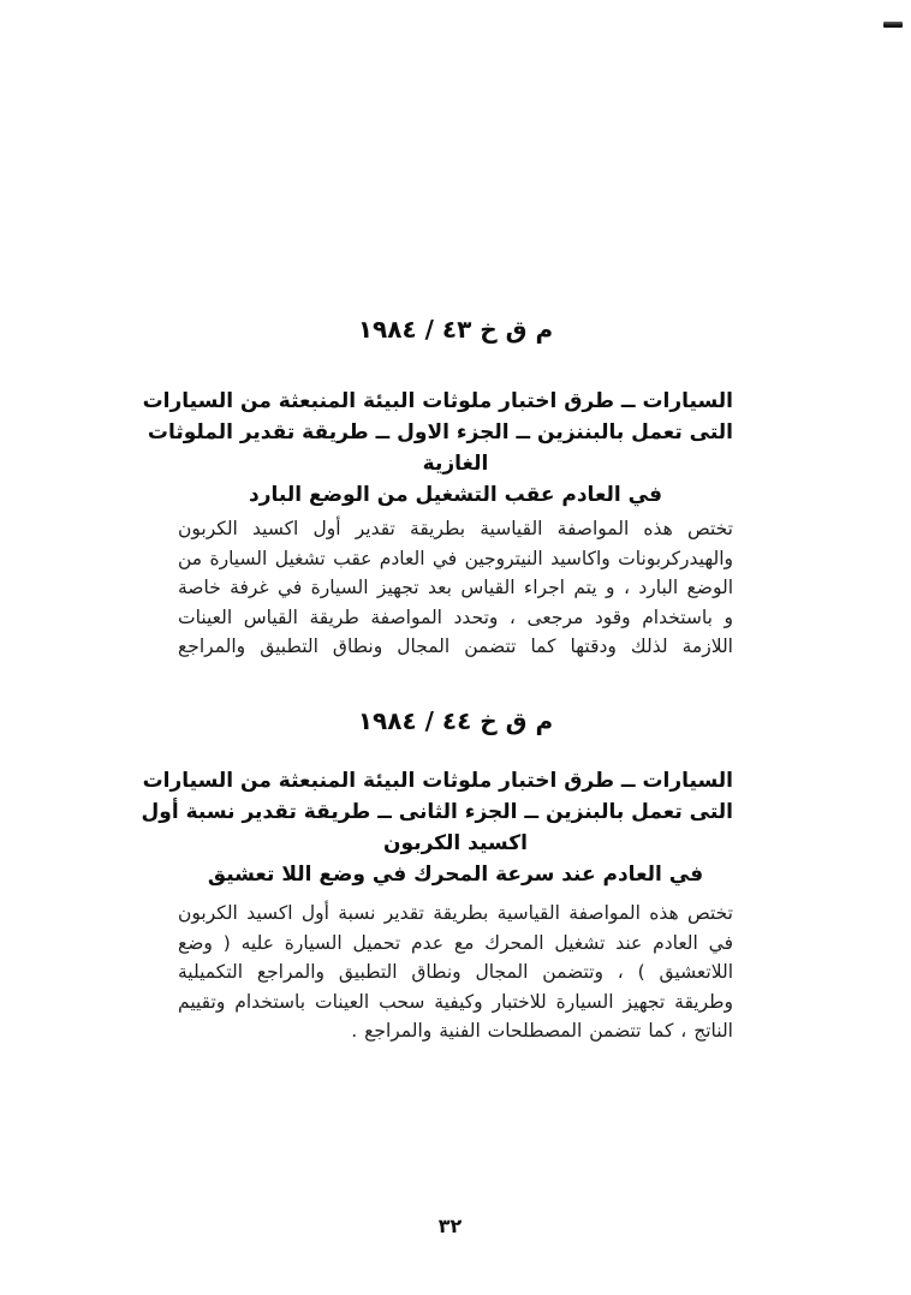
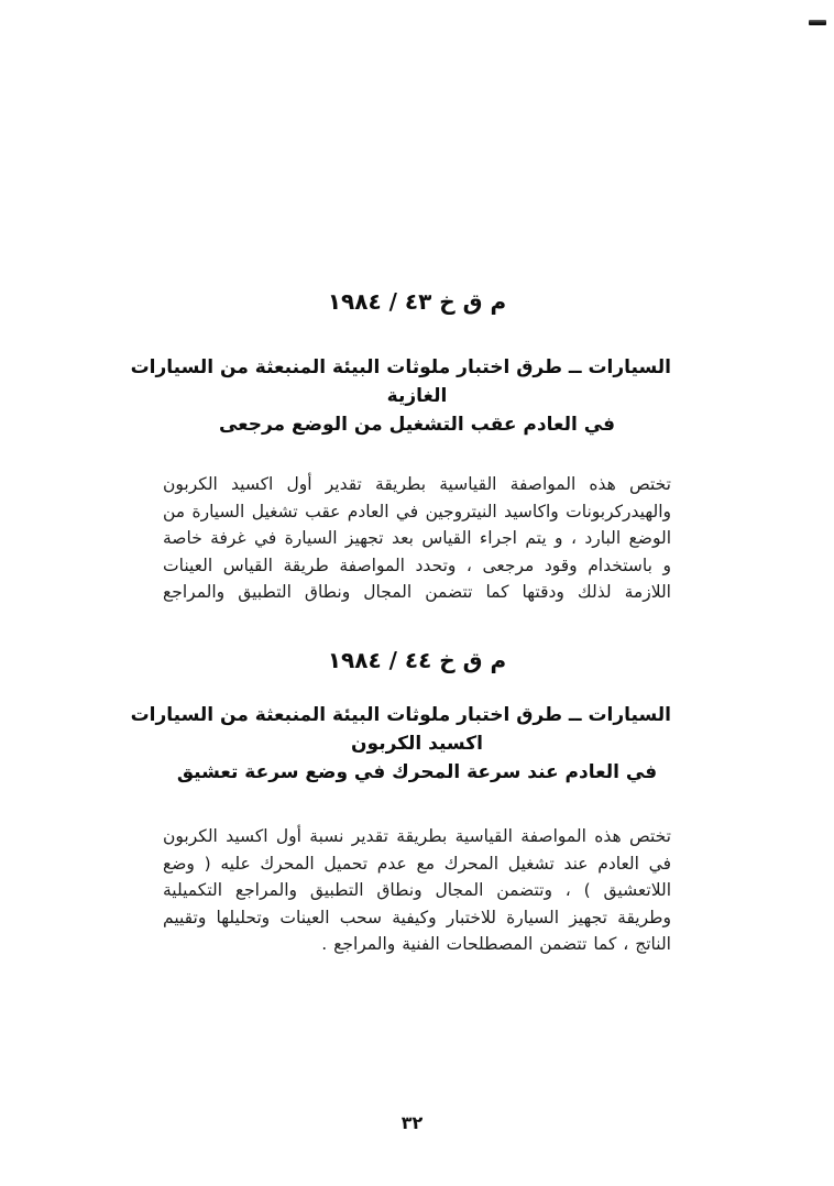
  م ق خ ٤٣ / ١٩٨٤
  السيارات ــ طرق اختبار ملوثات البيئة المنبعثة من السيارات
- التى تعمل بالبننزين ــ الجزء الاول ــ طريقة تقدير الملوثات
  الغازية
- في العادم عقب التشغيل من الوضع البارد
+ في العادم عقب التشغيل من الوضع مرجعى
  تختص هذه المواصفة القياسية بطريقة تقدير أول اكسيد الكربون
  والهيدركربونات واكاسيد النيتروجين في العادم عقب تشغيل السيارة من
  الوضع البارد ، و يتم اجراء القياس بعد تجهيز السيارة في غرفة خاصة
  و باستخدام وقود مرجعى ، وتحدد المواصفة طريقة القياس العينات
  اللازمة لذلك ودقتها كما تتضمن المجال ونطاق التطبيق والمراجع
  م ق خ ٤٤ / ١٩٨٤
  السيارات ــ طرق اختبار ملوثات البيئة المنبعثة من السيارات
- التى تعمل بالبنزين ــ الجزء الثانى ــ طريقة تقدير نسبة أول
  اكسيد الكربون
- في العادم عند سرعة المحرك في وضع اللا تعشيق
+ في العادم عند سرعة المحرك في وضع سرعة تعشيق
  تختص هذه المواصفة القياسية بطريقة تقدير نسبة أول اكسيد الكربون
- في العادم عند تشغيل المحرك مع عدم تحميل السيارة عليه ( وضع
+ في العادم عند تشغيل المحرك مع عدم تحميل المحرك عليه ( وضع
  اللاتعشيق ) ، وتتضمن المجال ونطاق التطبيق والمراجع التكميلية
- وطريقة تجهيز السيارة للاختبار وكيفية سحب العينات باستخدام وتقييم
+ وطريقة تجهيز السيارة للاختبار وكيفية سحب العينات وتحليلها وتقييم
  الناتج ، كما تتضمن المصطلحات الفنية والمراجع .
  ٣٢
